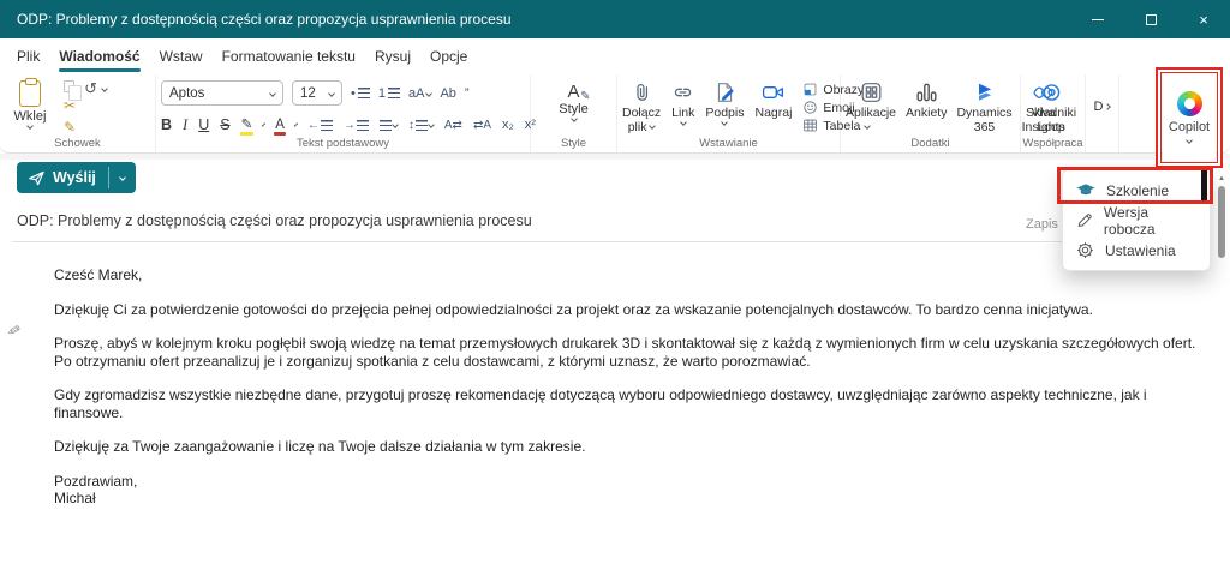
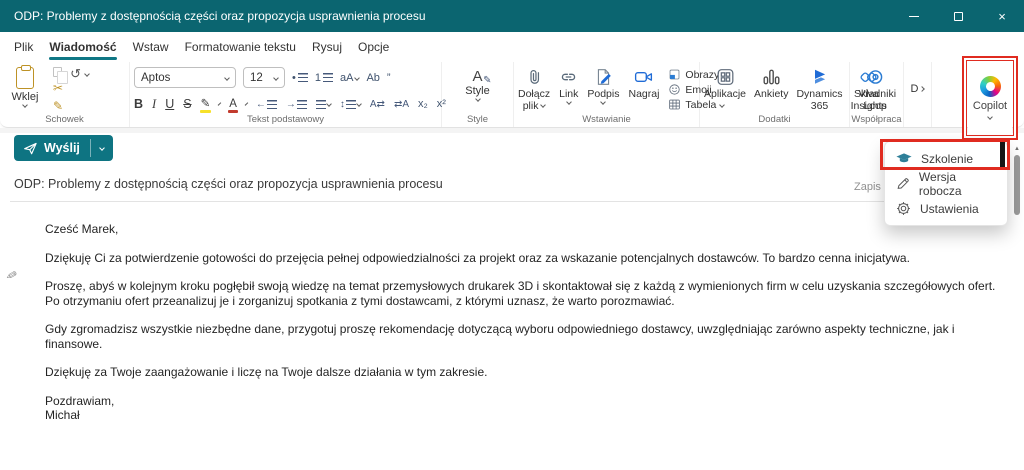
  ODP: Problemy z dostępnością części oraz propozycja usprawnienia procesu
  ×
  Plik
  Wiadomość
  Wstaw
  Formatowanie tekstu
  Rysuj
  Opcje
  Wklej
  ✂
  ✎
  ↺
  Schowek
  Aptos
  12
  •
  1
  aA
  Ab
  ”
  B
  I
  U
  S
  ✎
  A
  ←
  →
  ↕
  A⇄
  ⇄A
  x₂
  x²
  Tekst podstawowy
  A
  ✎
  Style
  Style
  Dołącz
  plik
  Link
  Podpis
  Nagraj
  Obrazy
  Emoji
  Tabela
  Wstawianie
  Aplikacje
  Ankiety
  Dynamics
  365
  Viva
  Insights
  Dodatki
  Składniki
  Loop
  Współpraca
  D
  Copilot
  Wyślij
  ODP: Problemy z dostępnością części oraz propozycja usprawnienia procesu
  Zapis
  Cześć Marek,
  Dziękuję Ci za potwierdzenie gotowości do przejęcia pełnej odpowiedzialności za projekt oraz za wskazanie potencjalnych dostawców. To bardzo cenna inicjatywa.
- Proszę, abyś w kolejnym kroku pogłębił swoją wiedzę na temat przemysłowych drukarek 3D i skontaktował się z każdą z wymienionych firm w celu uzyskania szczegółowych ofert. Po otrzymaniu ofert przeanalizuj je i zorganizuj spotkania z celu dostawcami, z którymi uznasz, że warto porozmawiać.
+ Proszę, abyś w kolejnym kroku pogłębił swoją wiedzę na temat przemysłowych drukarek 3D i skontaktował się z każdą z wymienionych firm w celu uzyskania szczegółowych ofert. Po otrzymaniu ofert przeanalizuj je i zorganizuj spotkania z tymi dostawcami, z którymi uznasz, że warto porozmawiać.
  Gdy zgromadzisz wszystkie niezbędne dane, przygotuj proszę rekomendację dotyczącą wyboru odpowiedniego dostawcy, uwzględniając zarówno aspekty techniczne, jak i finansowe.
  Dziękuję za Twoje zaangażowanie i liczę na Twoje dalsze działania w tym zakresie.
  Pozdrawiam,
  Michał
  Szkolenie
  Wersja robocza
  Ustawienia
